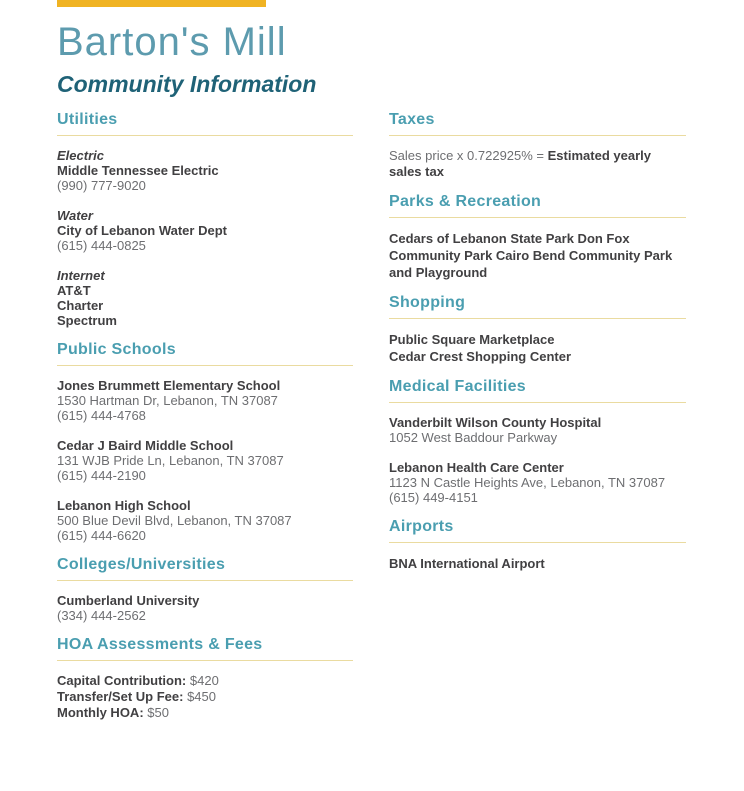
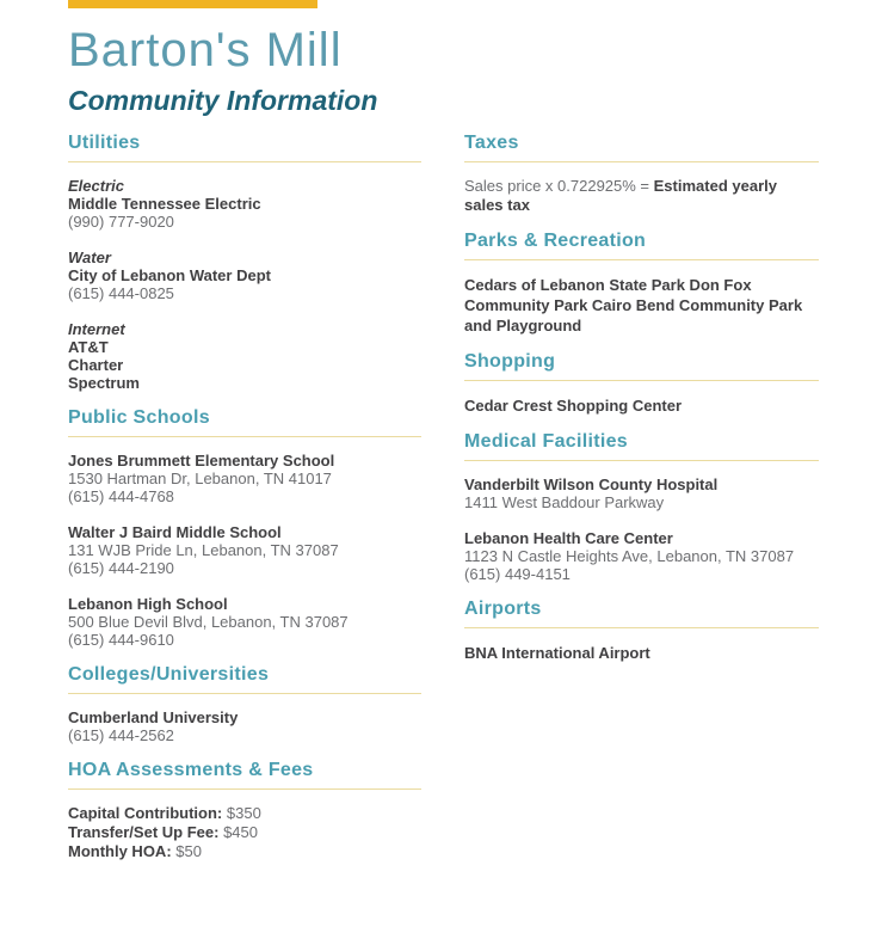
  Barton's Mill
  Community Information
  Utilities
  Electric
  Middle Tennessee Electric
  (990) 777-9020
  Water
  City of Lebanon Water Dept
  (615) 444-0825
  Internet
  AT&T
  Charter
  Spectrum
  Public Schools
  Jones Brummett Elementary School
- 1530 Hartman Dr, Lebanon, TN 37087
+ 1530 Hartman Dr, Lebanon, TN 41017
  (615) 444-4768
- Cedar J Baird Middle School
+ Walter J Baird Middle School
  131 WJB Pride Ln, Lebanon, TN 37087
  (615) 444-2190
  Lebanon High School
  500 Blue Devil Blvd, Lebanon, TN 37087
- (615) 444-6620
+ (615) 444-9610
  Colleges/Universities
  Cumberland University
- (334) 444-2562
+ (615) 444-2562
  HOA Assessments & Fees
- Capital Contribution: $420
+ Capital Contribution: $350
  Transfer/Set Up Fee: $450
  Monthly HOA: $50
  Taxes
  Sales price x 0.722925% = Estimated yearly sales tax
  Parks & Recreation
  Cedars of Lebanon State Park Don Fox
  Community Park Cairo Bend Community Park
  and Playground
  Shopping
- Public Square Marketplace
  Cedar Crest Shopping Center
  Medical Facilities
  Vanderbilt Wilson County Hospital
- 1052 West Baddour Parkway
+ 1411 West Baddour Parkway
  Lebanon Health Care Center
  1123 N Castle Heights Ave, Lebanon, TN 37087
  (615) 449-4151
  Airports
  BNA International Airport
